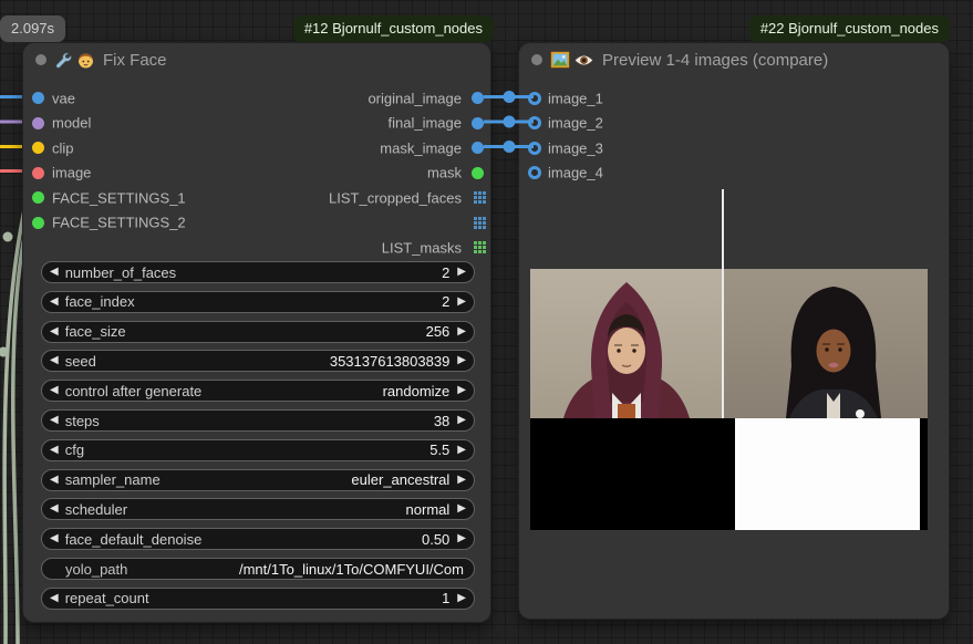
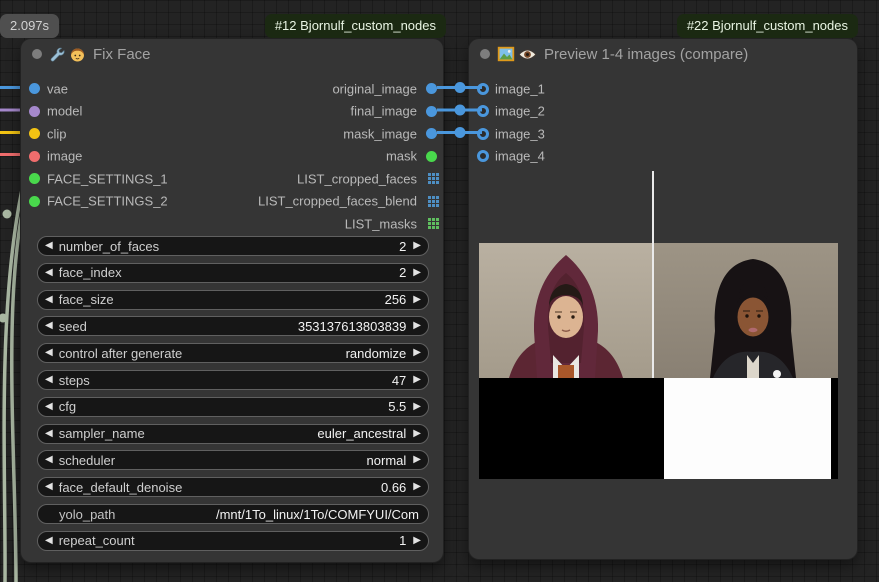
  2.097s
  #12 Bjornulf_custom_nodes
  #22 Bjornulf_custom_nodes
  Fix Face
  vae
  model
  clip
  image
  FACE_SETTINGS_1
  FACE_SETTINGS_2
  original_image
  final_image
  mask_image
  mask
  LIST_cropped_faces
+ LIST_cropped_faces_blend
  LIST_masks
  ◀
  number_of_faces
  2
  ▶
  ◀
  face_index
  2
  ▶
  ◀
  face_size
  256
  ▶
  ◀
  seed
  353137613803839
  ▶
  ◀
  control after generate
  randomize
  ▶
  ◀
  steps
- 38
+ 47
  ▶
  ◀
  cfg
  5.5
  ▶
  ◀
  sampler_name
  euler_ancestral
  ▶
  ◀
  scheduler
  normal
  ▶
  ◀
  face_default_denoise
- 0.50
+ 0.66
  ▶
  yolo_path
  /mnt/1To_linux/1To/COMFYUI/Com
  ◀
  repeat_count
  1
  ▶
  Preview 1-4 images (compare)
  image_1
  image_2
  image_3
  image_4
